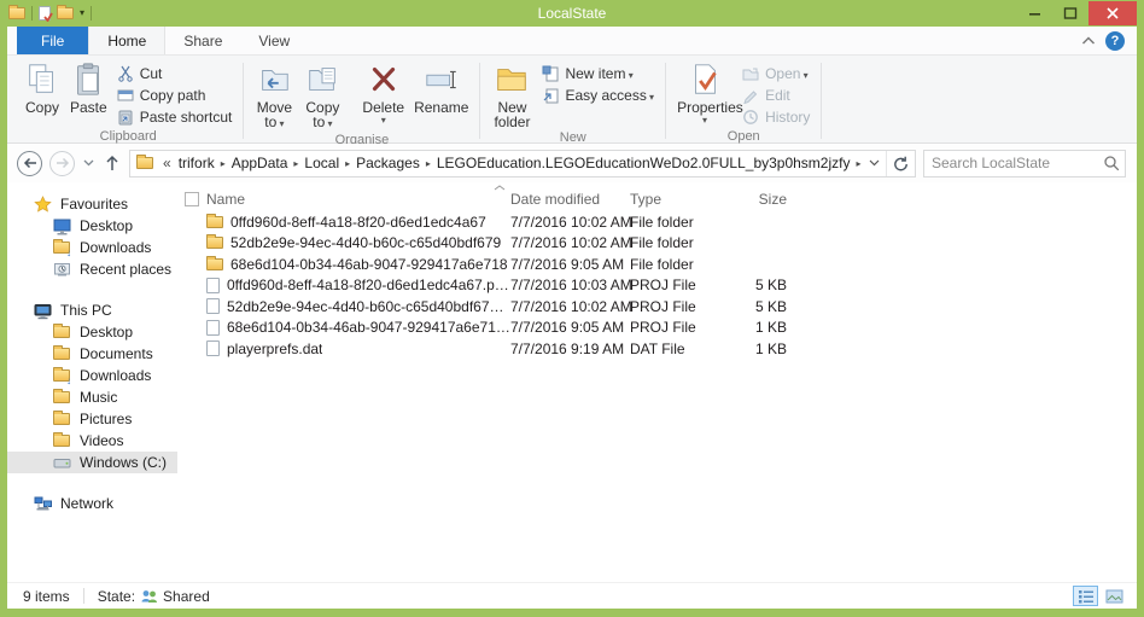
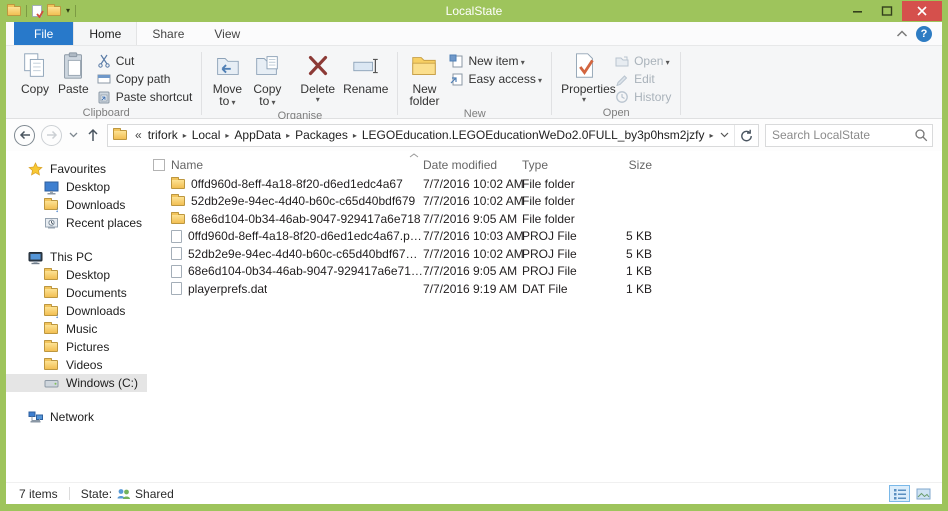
  ▾
  LocalState
  File
  Home
  Share
  View
  ?
  Copy
  Paste
  Cut
  Copy path
  Paste shortcut
  Clipboard
  Move to
  Copy to
  Delete
  ▾
  Rename
  Organise
  New folder
  New item
  Easy access
  New
  Propertie
  ▾
  Open
  Edit
  History
  Open
  «
  trifork
  ▸
- AppData
+ Local
  ▸
- Local
+ AppData
  ▸
  Packages
  ▸
  LEGOEducation.LEGOEducationWeDo2.0FULL_by3p0hsm2jzfy
  ▸
  Search LocalState
  Favourites
  Desktop
  ↓
  Downloads
  Recent places
  This PC
  Desktop
  Documents
  ↓
  Downloads
  Music
  Pictures
  Videos
  Windows (C:)
  Network
  Name
  Date modified
  Type
  Size
  0ffd960d-8eff-4a18-8f20-d6ed1edc4a67
  7/7/2016 10:02 AM
  File folder
  52db2e9e-94ec-4d40-b60c-c65d40bdf679
  7/7/2016 10:02 AM
  File folder
  68e6d104-0b34-46ab-9047-929417a6e718
  7/7/2016 9:05 AM
  File folder
  0ffd960d-8eff-4a18-8f20-d6ed1edc4a67.proj
  7/7/2016 10:03 AM
  PROJ File
  5 KB
  52db2e9e-94ec-4d40-b60c-c65d40bdf679.p
  7/7/2016 10:02 AM
  PROJ File
  5 KB
  68e6d104-0b34-46ab-9047-929417a6e718.
  7/7/2016 9:05 AM
  PROJ File
  1 KB
  playerprefs.dat
  7/7/2016 9:19 AM
  DAT File
  1 KB
- 9 items
+ 7 items
  State:
  Shared
